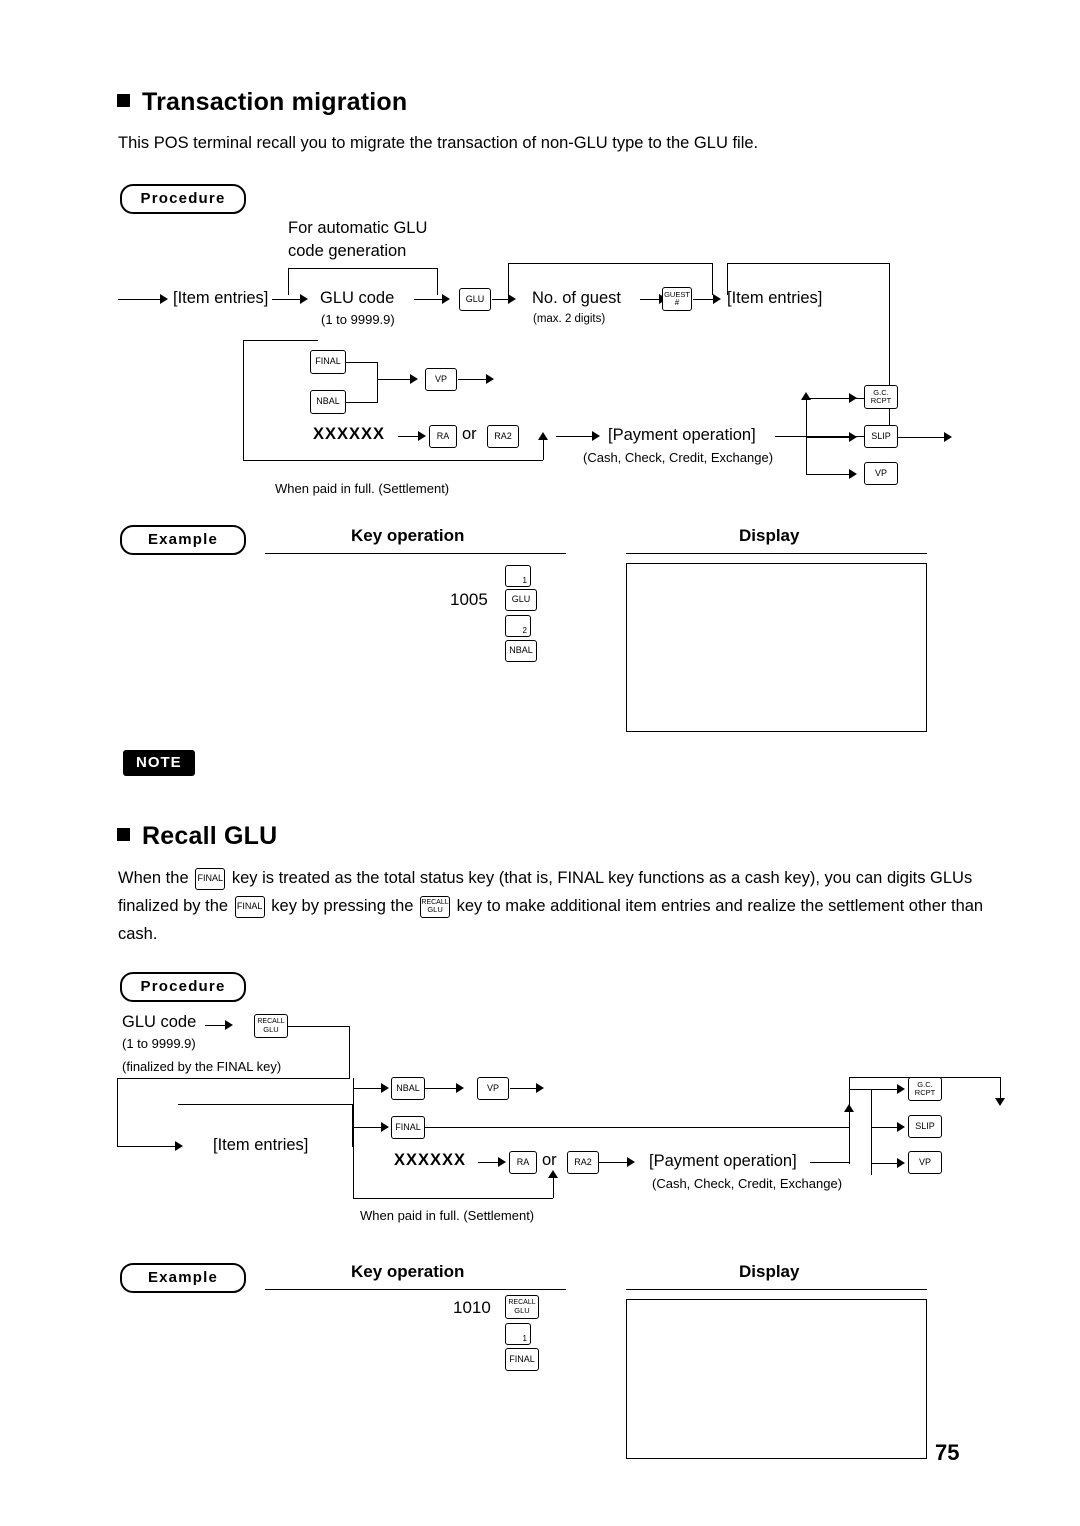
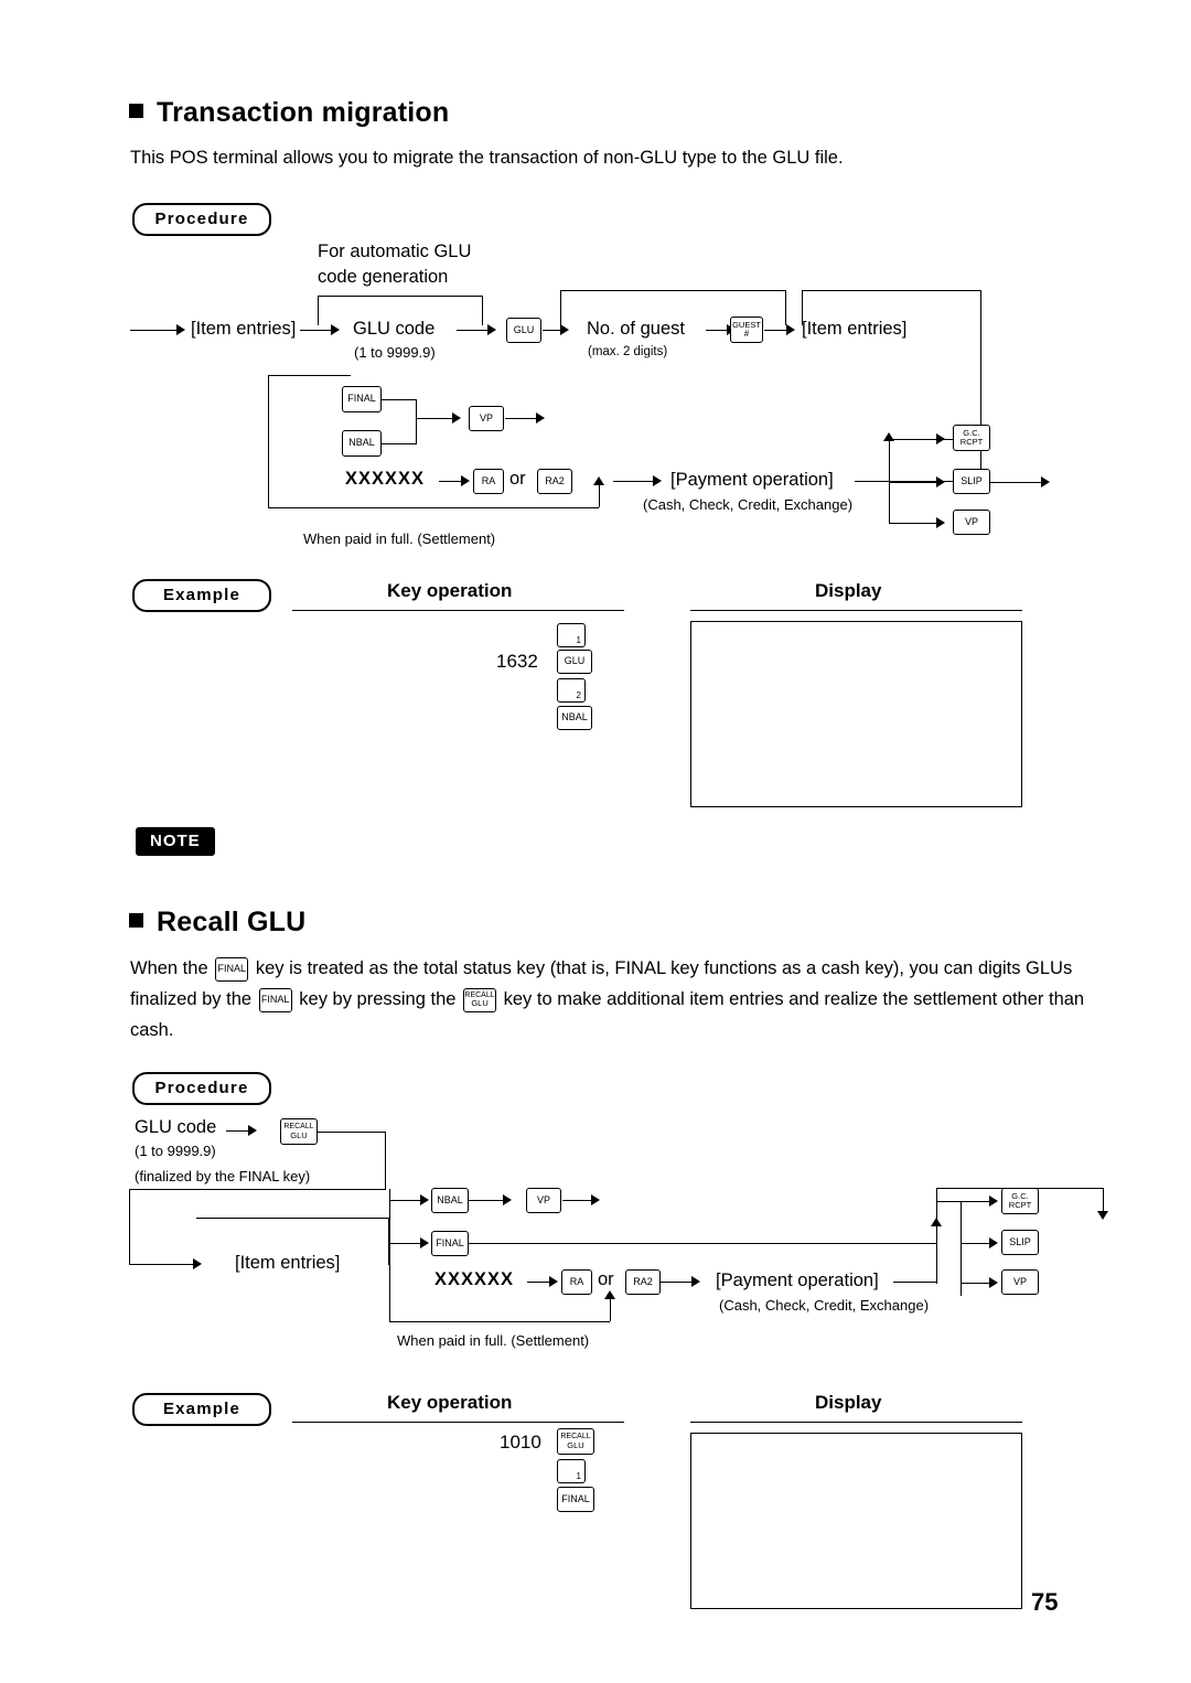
  Transaction migration
- This POS terminal recall you to migrate the transaction of non-GLU type to the GLU file.
+ This POS terminal allows you to migrate the transaction of non-GLU type to the GLU file.
  Procedure
  For automatic GLU
  code generation
  [Item entries]
  GLU code
  (1 to 9999.9)
  GLU
  No. of guest
  (max. 2 digits)
  GUEST
  #
  [Item entries]
  FINAL
  NBAL
  VP
  XXXXXX
  RA
  or
  RA2
  When paid in full. (Settlement)
  [Payment operation]
  (Cash, Check, Credit, Exchange)
  G.C.
  RCPT
  SLIP
  VP
  Example
  Key operation
  Display
- 1005
+ 1632
  1
  GLU
  2
  NBAL
  NOTE
  Recall GLU
  When the FINAL key is treated as the total status key (that is, FINAL key functions as a cash key), you can digits GLUs finalized by the FINAL key by pressing the
  GLU
  key to make additional item entries and realize the settlement other than cash.
  Procedure
  GLU code
  (1 to 9999.9)
  (finalized by the FINAL key)
  GLU
  [Item entries]
  NBAL
  VP
  FINAL
  XXXXXX
  RA
  or
  RA2
  When paid in full. (Settlement)
  [Payment operation]
  (Cash, Check, Credit, Exchange)
  G.C.
  RCPT
  SLIP
  VP
  Example
  Key operation
  Display
  1010
  GLU
  1
  FINAL
  75
